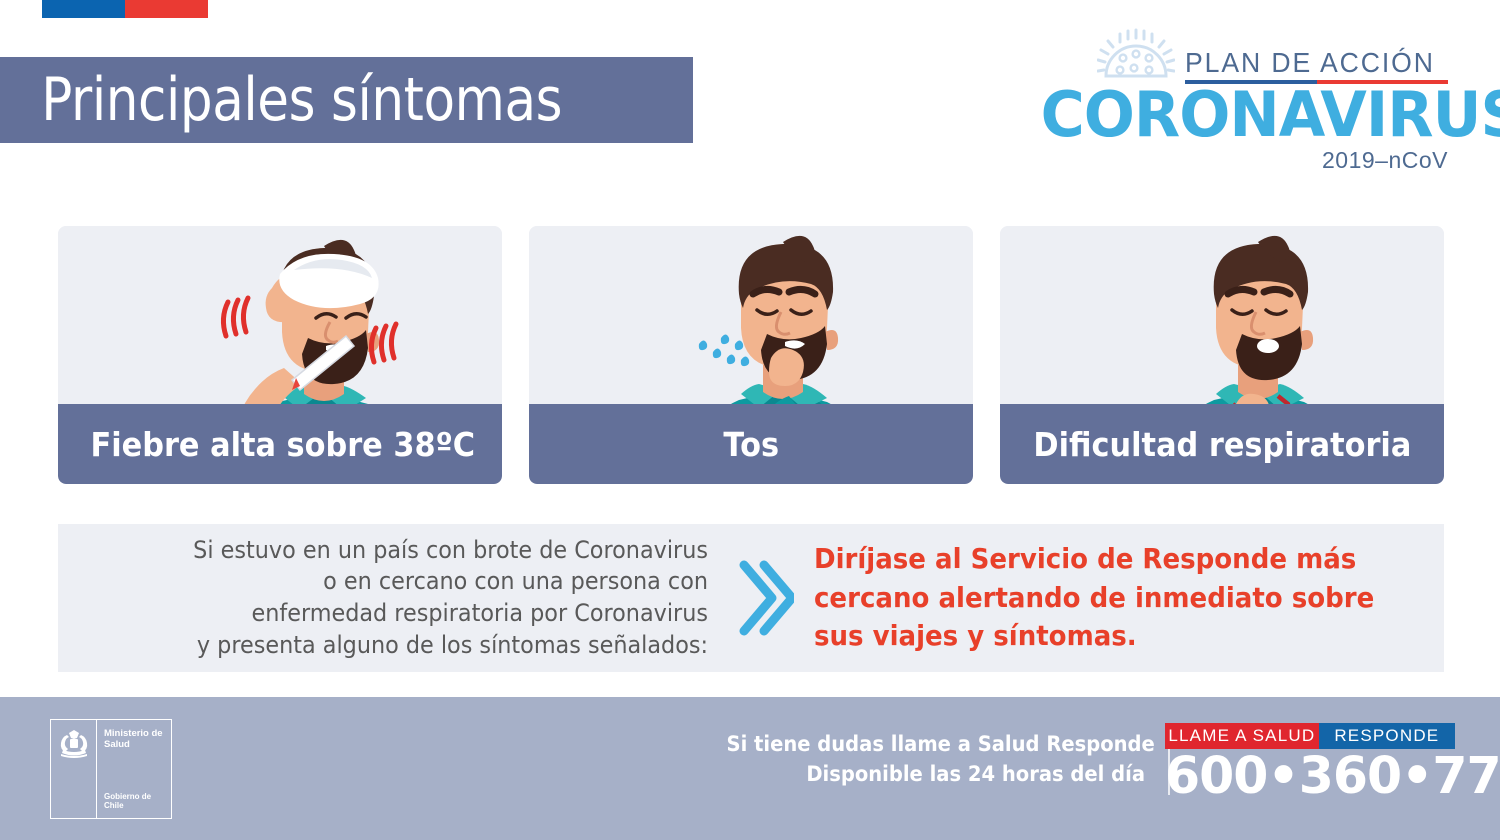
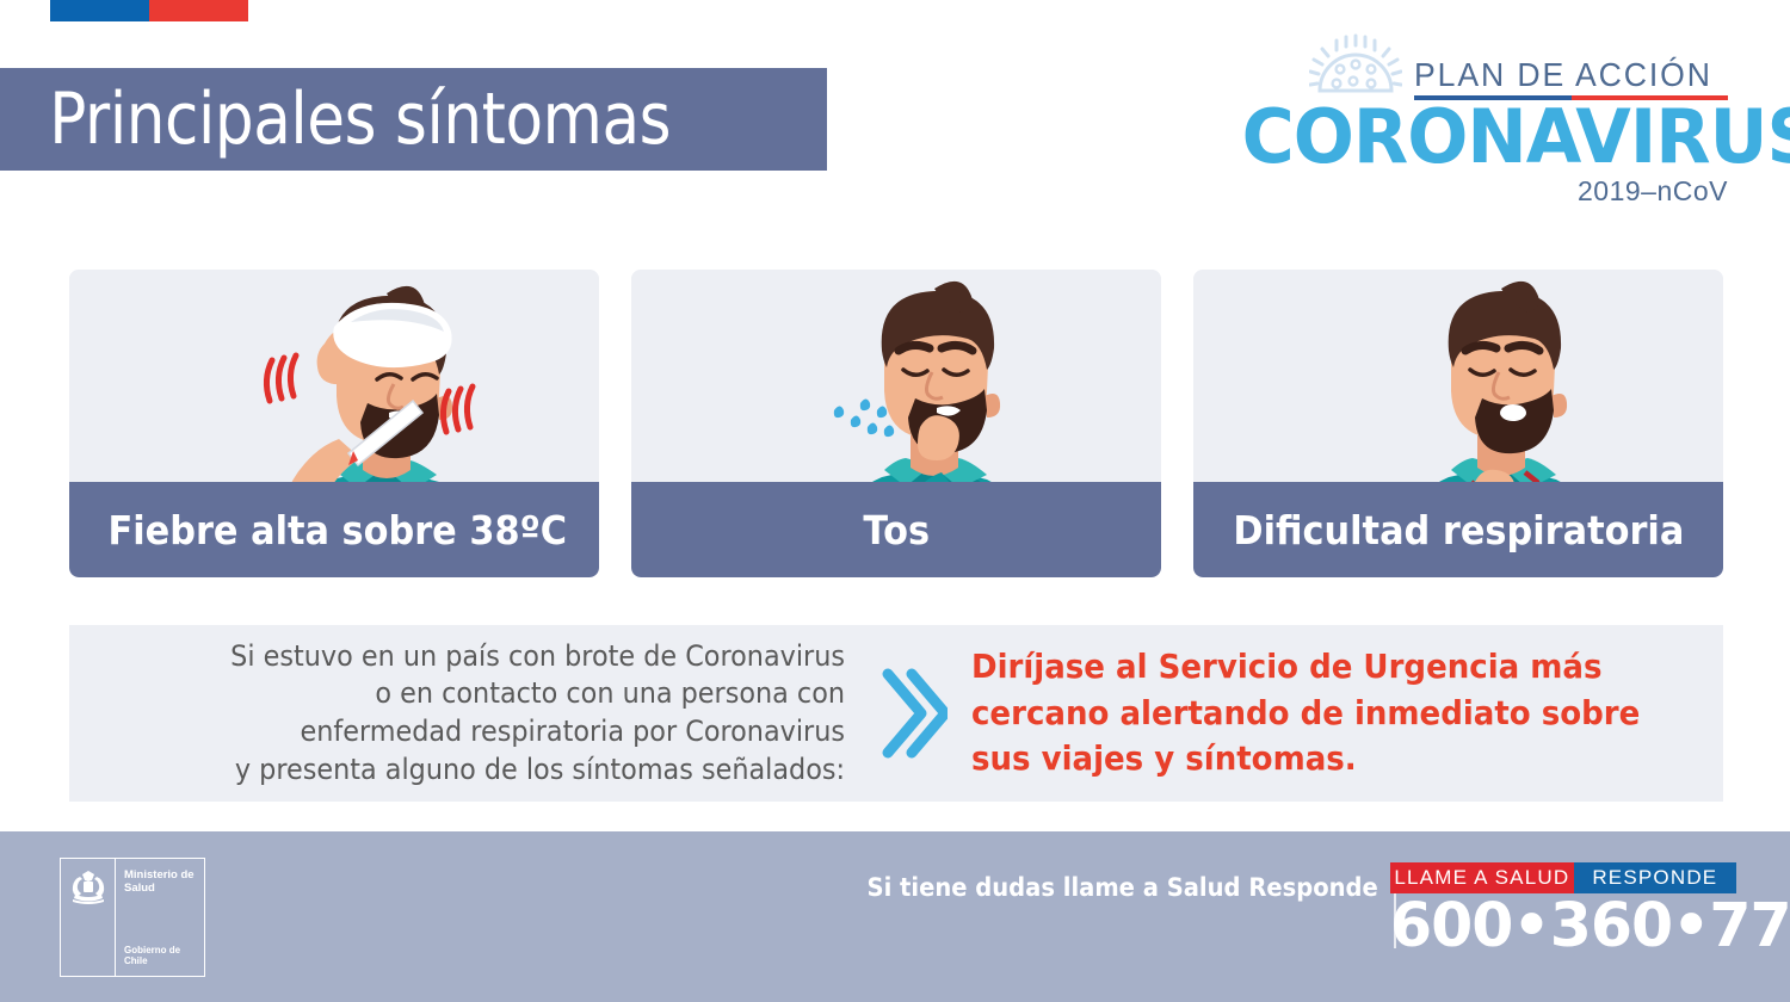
  Principales síntomas
  PLAN DE ACCIÓN
  CORONAVIRU
  2019–nCoV
  Fiebre alta sobre 38ºC
  Tos
  Dificultad respiratoria
  Si estuvo en un país con brote de Coronavirus
- o en cercano con una persona con
+ o en contacto con una persona con
  enfermedad respiratoria por Coronavirus
  y presenta alguno de los síntomas señalados:
- Diríjase al Servicio de Responde más
+ Diríjase al Servicio de Urgencia más
  cercano alertando de inmediato sobre
  sus viajes y síntomas.
  Ministerio de
  Salud
  Gobierno de Chile
  Si tiene dudas llame a Salud Responde
- Disponible las 24 horas del día
  LLAME A SALUD
  RESPONDE
  600•360•77
